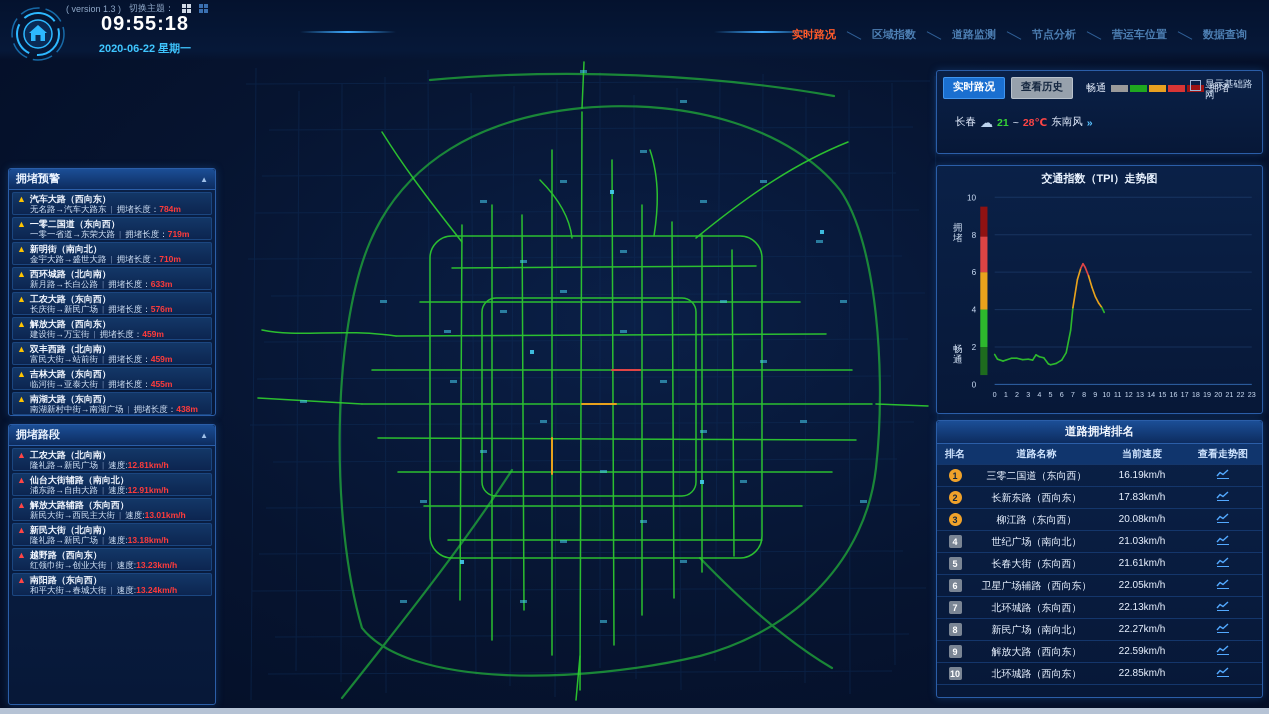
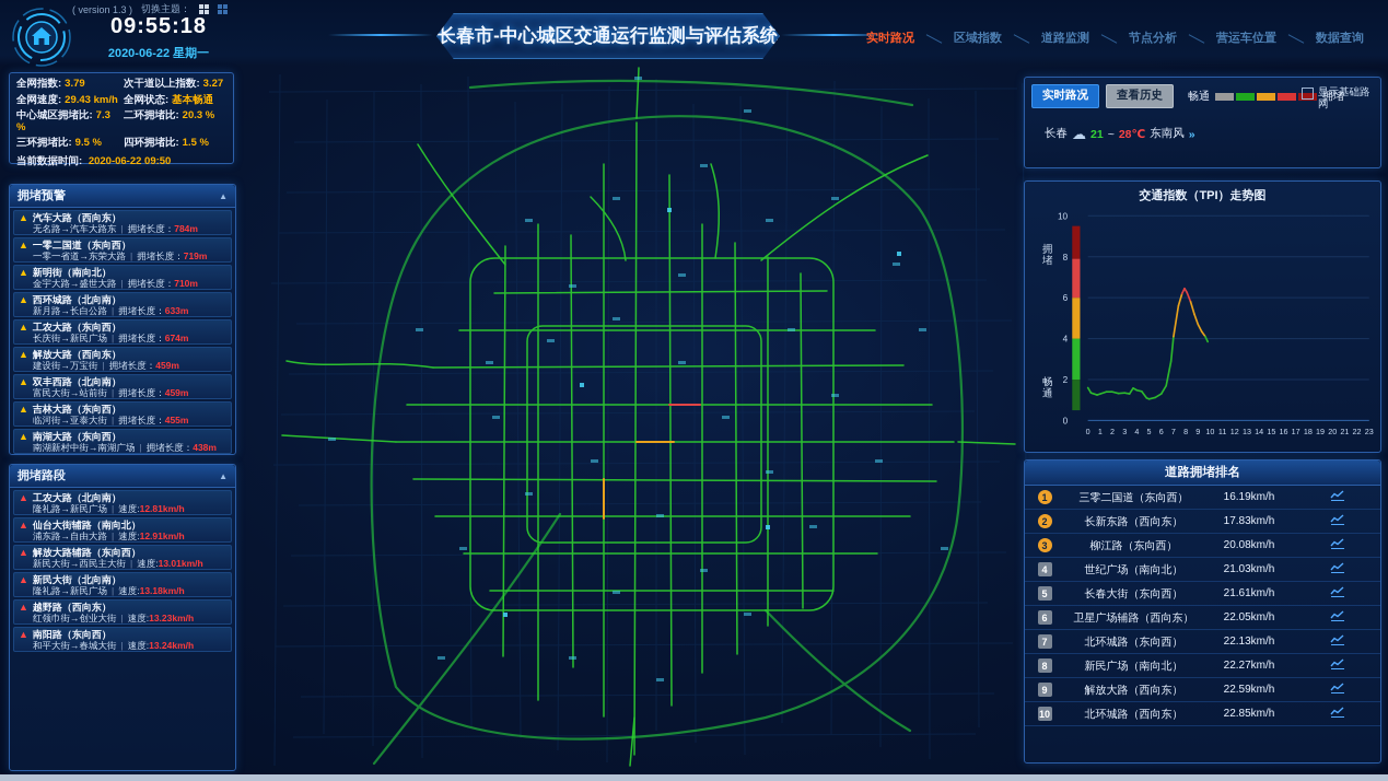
  ( version 1.3 )
  切换主题：
  09:55:18
  2020-06-22 星期一
+ 长春市-中心城区交通运行监测与评估系统
  实时路况
  区域指数
  道路监测
  节点分析
  营运车位置
  数据查询
+ 全网指数: 3.79
+ 次干道以上指数: 3.27
+ 全网速度: 29.43 km/h
+ 全网状态: 基本畅通
+ 中心城区拥堵比: 7.3 %
+ 二环拥堵比: 20.3 %
+ 三环拥堵比: 9.5 %
+ 四环拥堵比: 1.5 %
+ 当前数据时间: 2020-06-22 09:50
  拥堵预警
  ▲
  ▲
  汽车大路（西向东）
  无名路→汽车大路东 | 拥堵长度：784m
  ▲
  一零二国道（东向西）
  一零一省道→东荣大路 | 拥堵长度：719m
  ▲
  新明街（南向北）
  金宇大路→盛世大路 | 拥堵长度：710m
  ▲
  西环城路（北向南）
  新月路→长白公路 | 拥堵长度：633m
  ▲
  工农大路（东向西）
- 长庆街→新民广场 | 拥堵长度：576m
+ 长庆街→新民广场 | 拥堵长度：674m
  ▲
  解放大路（西向东）
  建设街→万宝街 | 拥堵长度：459m
  ▲
  双丰西路（北向南）
  富民大街→站前街 | 拥堵长度：459m
  ▲
  吉林大路（东向西）
  临河街→亚泰大街 | 拥堵长度：455m
  ▲
  南湖大路（东向西）
  南湖新村中街→南湖广场 | 拥堵长度：438m
  拥堵路段
  ▲
  ▲
  工农大路（北向南）
  隆礼路→新民广场 | 速度:12.81km/h
  ▲
  仙台大街辅路（南向北）
  浦东路→自由大路 | 速度:12.91km/h
  ▲
  解放大路辅路（东向西）
  新民大街→西民主大街 | 速度:13.01km/h
  ▲
  新民大街（北向南）
  隆礼路→新民广场 | 速度:13.18km/h
  ▲
  越野路（西向东）
  红领巾街→创业大街 | 速度:13.23km/h
  ▲
  南阳路（东向西）
  和平大街→春城大街 | 速度:13.24km/h
  实时路况
  查看历史
  畅通
  拥堵
  显示基础路网
  长春
  ☁
  21
  ~
  28℃
  东南风
  »
  交通指数（TPI）走势图
  0
  2
  4
  6
  8
  10
  0
  1
  2
  3
  4
  5
  6
  7
  8
  9
  10
  11
  12
  13
  14
  15
  16
  17
  18
  19
  20
  21
  22
  23
  拥堵
  畅通
  道路拥堵排名
- 排名
- 道路名称
- 当前速度
- 查看走势图
  1
  三零二国道（东向西）
  16.19km/h
  2
  长新东路（西向东）
  17.83km/h
  3
  柳江路（东向西）
  20.08km/h
  4
  世纪广场（南向北）
  21.03km/h
  5
  长春大街（东向西）
  21.61km/h
  6
  卫星广场辅路（西向东）
  22.05km/h
  7
  北环城路（东向西）
  22.13km/h
  8
  新民广场（南向北）
  22.27km/h
  9
  解放大路（西向东）
  22.59km/h
  10
  北环城路（西向东）
  22.85km/h
